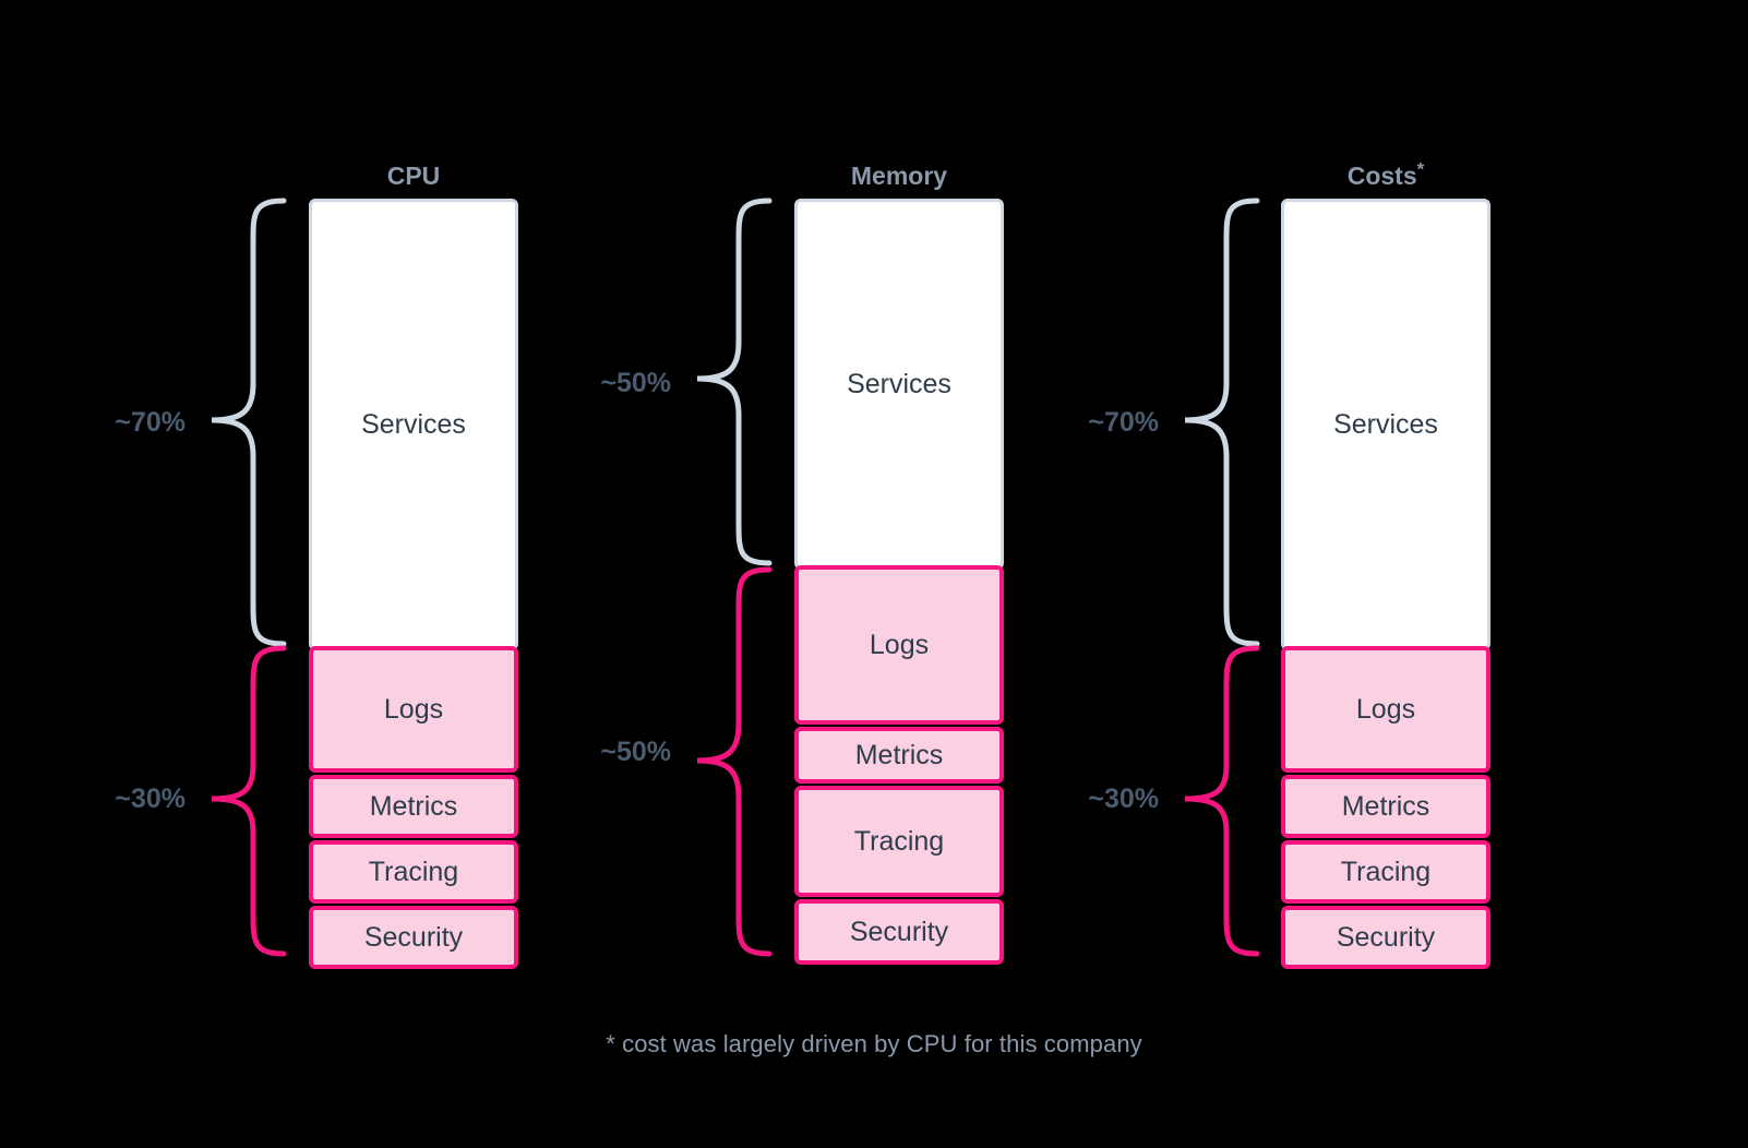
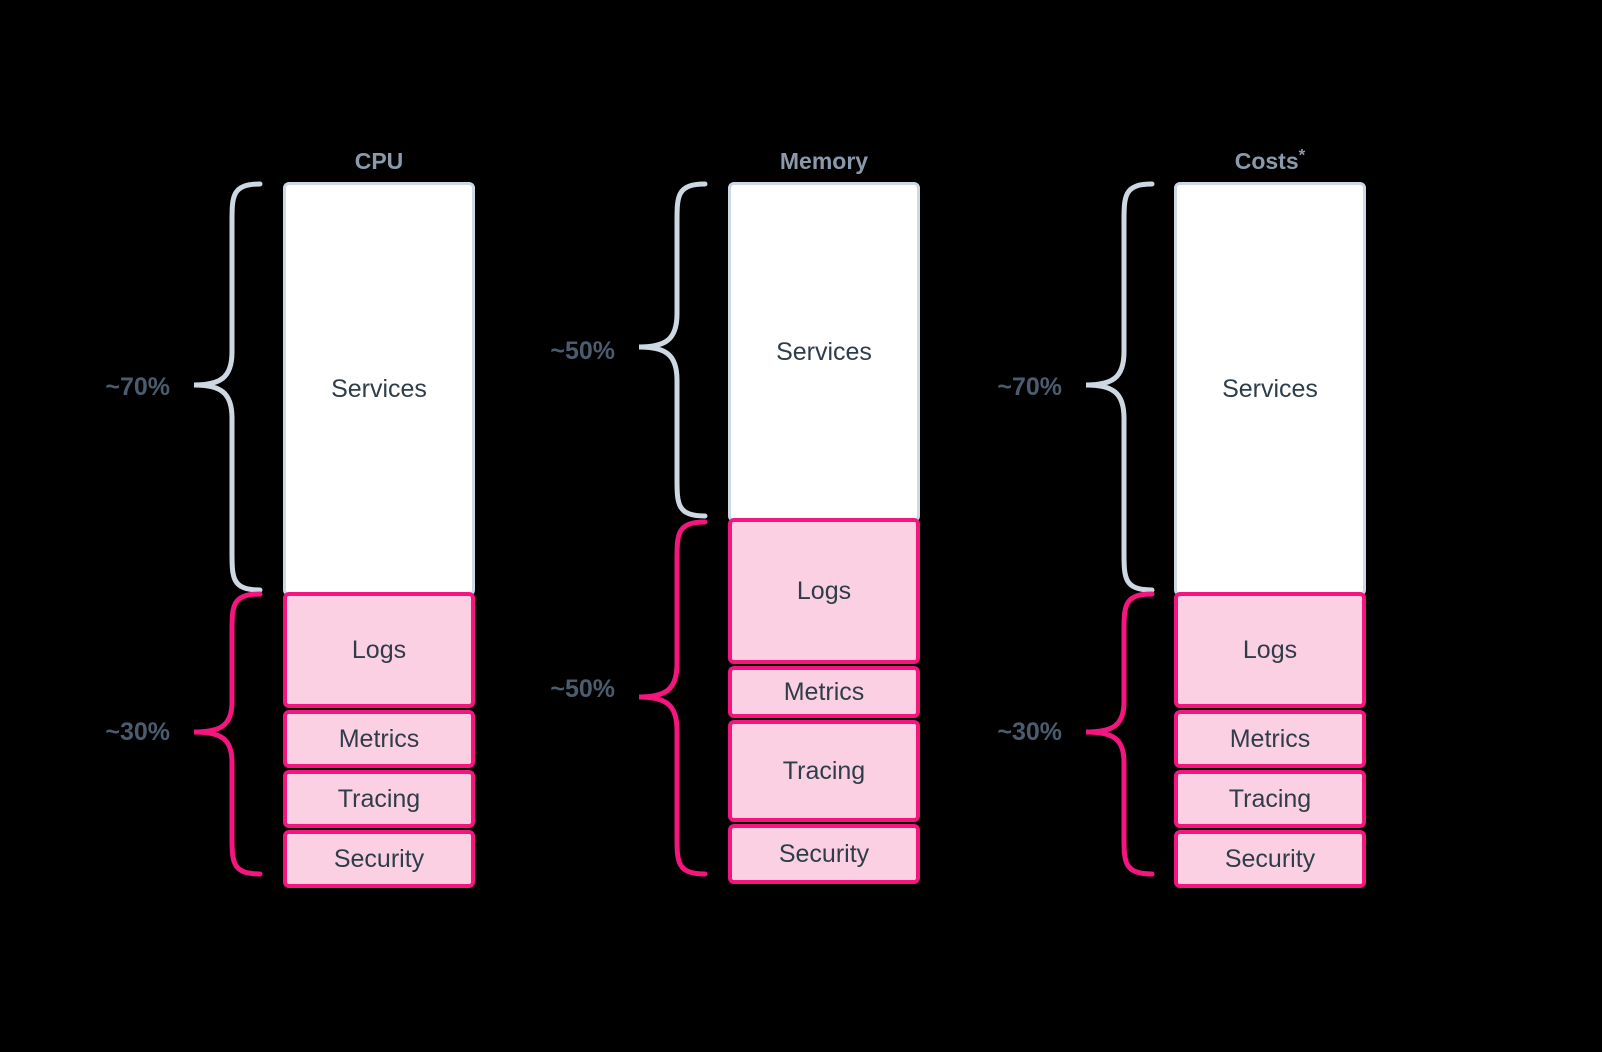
  CPU
  Services
  Logs
  Metrics
  Tracing
  Security
  ~70%
  ~30%
  Memory
  Services
  Logs
  Metrics
  Tracing
  Security
  ~50%
  ~50%
  Costs*
  Services
  Logs
  Metrics
  Tracing
  Security
  ~70%
  ~30%
- * cost was largely driven by CPU for this company
